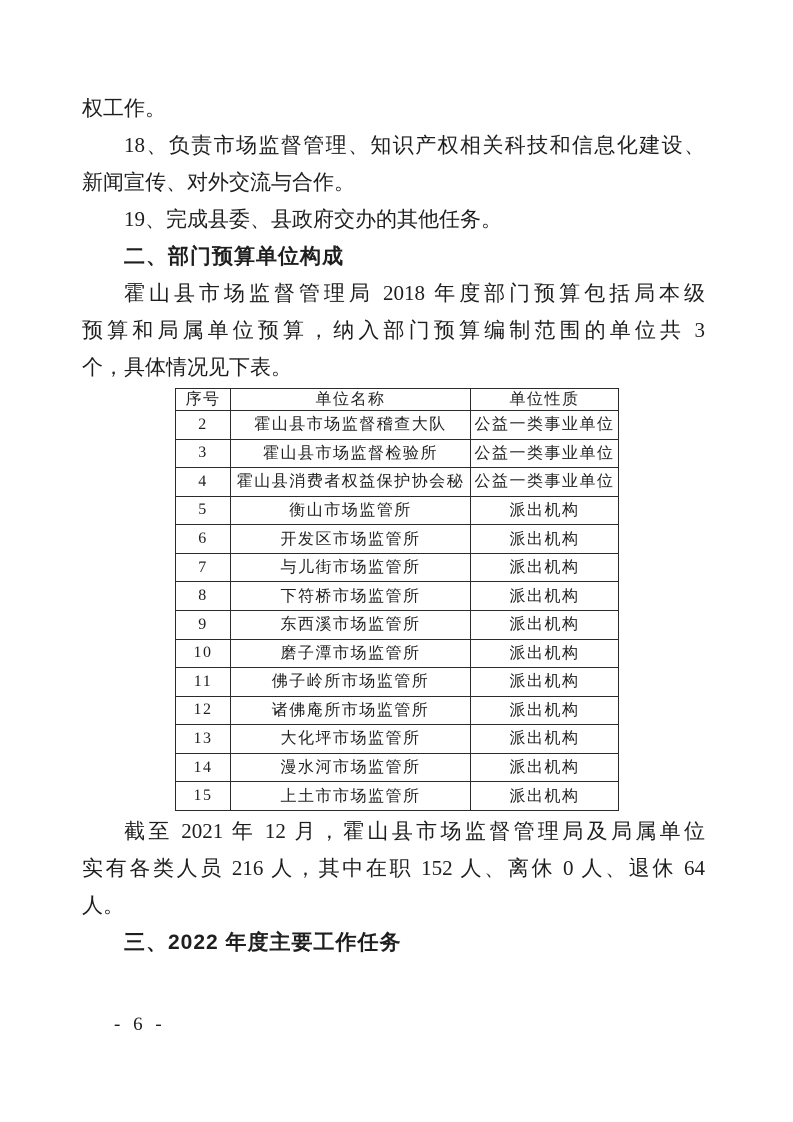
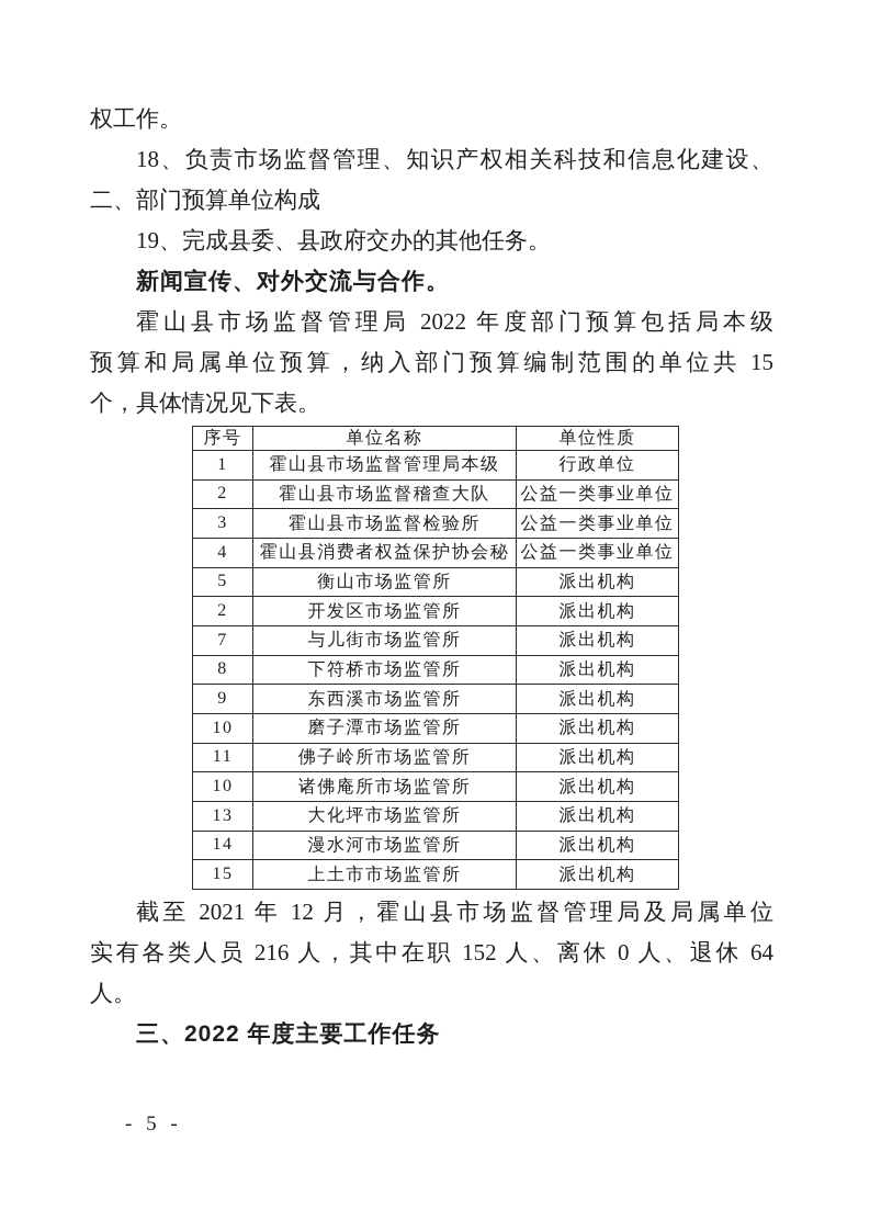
  权工作。
  18、负责市场监督管理、知识产权相关科技和信息化建设、
- 新闻宣传、对外交流与合作。
+ 二、部门预算单位构成
  19、完成县委、县政府交办的其他任务。
- 二、部门预算单位构成
+ 新闻宣传、对外交流与合作。
- 霍山县市场监督管理局 2018 年度部门预算包括局本级
+ 霍山县市场监督管理局 2022 年度部门预算包括局本级
- 预算和局属单位预算，纳入部门预算编制范围的单位共 3
+ 预算和局属单位预算，纳入部门预算编制范围的单位共 15
  个，具体情况见下表。
  序号	单位名称	单位性质
+ 1	霍山县市场监督管理局本级	行政单位
  2	霍山县市场监督稽查大队	公益一类事业单位
  3	霍山县市场监督检验所	公益一类事业单位
  4	霍山县消费者权益保护协会秘	公益一类事业单位
  5	衡山市场监管所	派出机构
- 6	开发区市场监管所	派出机构
+ 2	开发区市场监管所	派出机构
  7	与儿街市场监管所	派出机构
  8	下符桥市场监管所	派出机构
  9	东西溪市场监管所	派出机构
  10	磨子潭市场监管所	派出机构
  11	佛子岭所市场监管所	派出机构
- 12	诸佛庵所市场监管所	派出机构
+ 10	诸佛庵所市场监管所	派出机构
  13	大化坪市场监管所	派出机构
  14	漫水河市场监管所	派出机构
  15	上土市市场监管所	派出机构
  截至 2021 年 12 月，霍山县市场监督管理局及局属单位
  实有各类人员 216 人，其中在职 152 人、离休 0 人、退休 64
  人。
  三、2022 年度主要工作任务
- - 6 -
+ - 5 -
